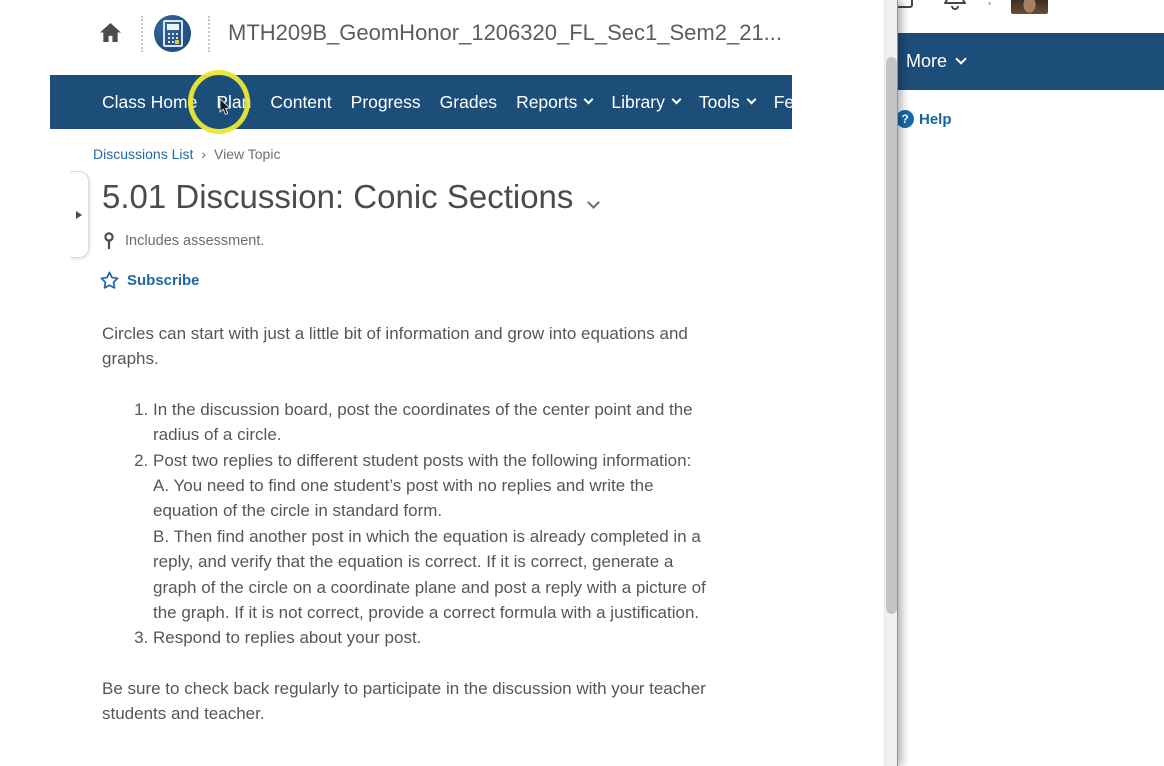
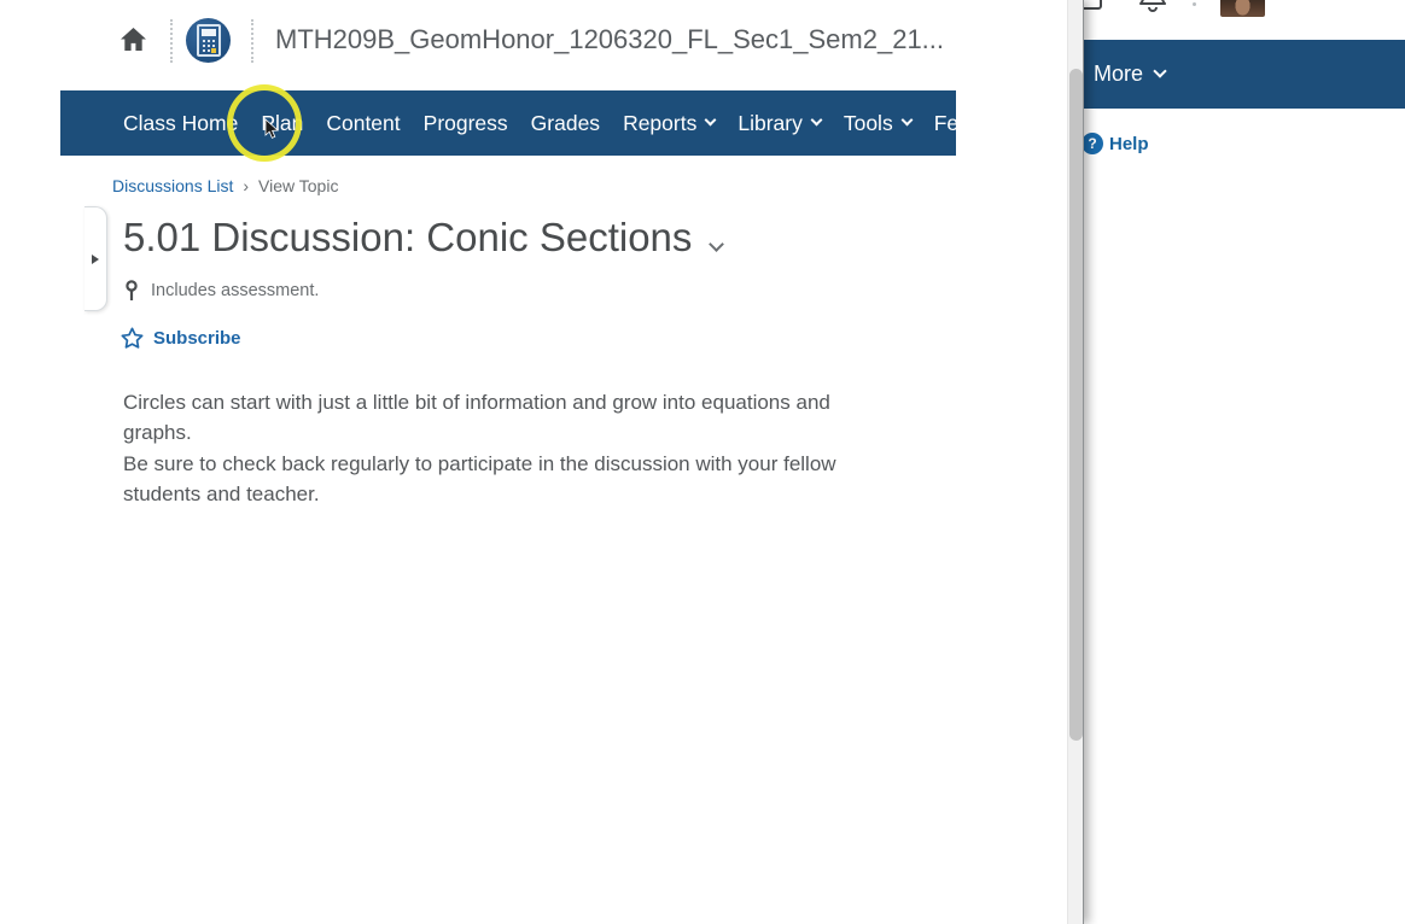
  More
  ?
  Help
  MTH209B_GeomHonor_1206320_FL_Sec1_Sem2_21...
  Class Home
  lan
  Content
  Progress
  Grades
  Reports
  Library
  Tools
  Discussions List
  ›
  View Topic
  5.01 Discussion: Conic Sections
  Includes assessment.
  Subscribe
  Circles can start with just a little bit of information and grow into equations and graphs.
- In the discussion board, post the coordinates of the center point and the radius of a circle.
- Post two replies to different student posts with the following information:
- A. You need to find one student’s post with no replies and write the equation of the circle in standard form.
- B. Then find another post in which the equation is already completed in a reply, and verify that the equation is correct. If it is correct, generate a graph of the circle on a coordinate plane and post a reply with a picture of the graph. If it is not correct, provide a correct formula with a justification.
- Respond to replies about your post.
- Be sure to check back regularly to participate in the discussion with your teacher students and teacher.
+ Be sure to check back regularly to participate in the discussion with your fellow students and teacher.
